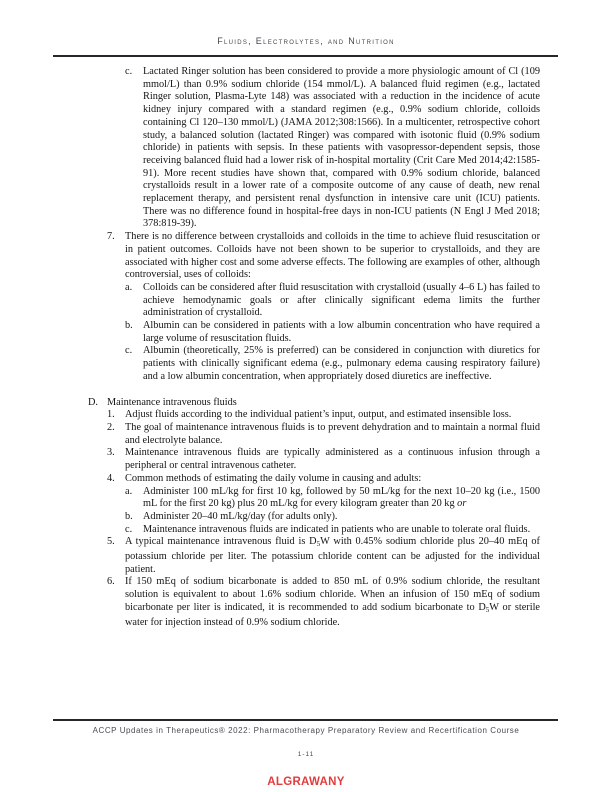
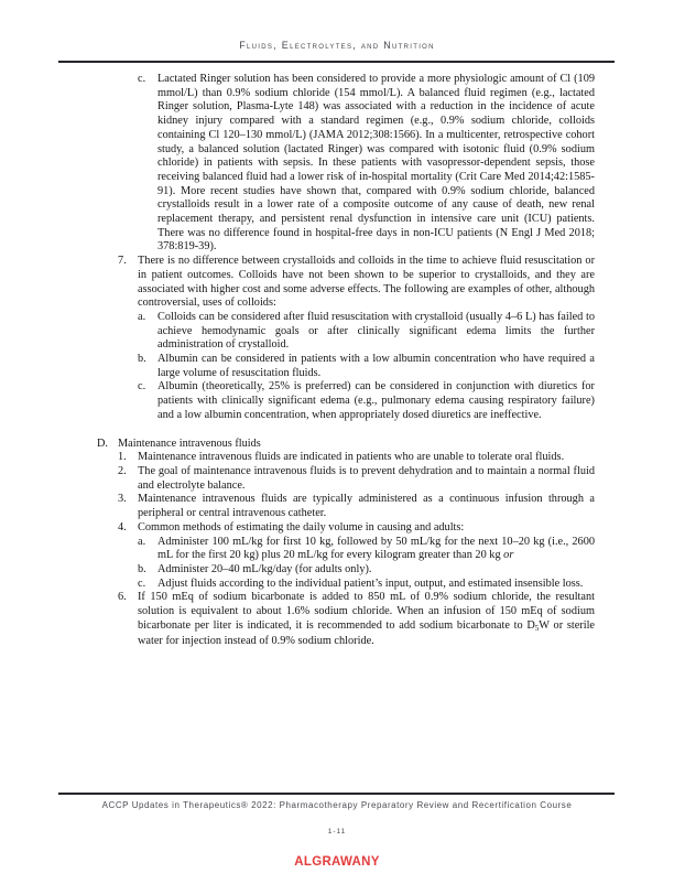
  Fluids, Electrolytes, and Nutrition
  c.
  Lactated Ringer solution has been considered to provide a more physiologic amount of Cl (109 mmol/L) than 0.9% sodium chloride (154 mmol/L). A balanced fluid regimen (e.g., lactated Ringer solution, Plasma-Lyte 148) was associated with a reduction in the incidence of acute kidney injury compared with a standard regimen (e.g., 0.9% sodium chloride, colloids containing Cl 120–130 mmol/L) (JAMA 2012;308:1566). In a multicenter, retrospective cohort study, a balanced solution (lactated Ringer) was compared with isotonic fluid (0.9% sodium chloride) in patients with sepsis. In these patients with vasopressor-dependent sepsis, those receiving balanced fluid had a lower risk of in-hospital mortality (Crit Care Med 2014;42:1585-91). More recent studies have shown that, compared with 0.9% sodium chloride, balanced crystalloids result in a lower rate of a composite outcome of any cause of death, new renal replacement therapy, and persistent renal dysfunction in intensive care unit (ICU) patients. There was no difference found in hospital-free days in non-ICU patients (N Engl J Med 2018; 378:819-39).
  7.
  There is no difference between crystalloids and colloids in the time to achieve fluid resuscitation or in patient outcomes. Colloids have not been shown to be superior to crystalloids, and they are associated with higher cost and some adverse effects. The following are examples of other, although controversial, uses of colloids:
  a.
  Colloids can be considered after fluid resuscitation with crystalloid (usually 4–6 L) has failed to achieve hemodynamic goals or after clinically significant edema limits the further administration of crystalloid.
  b.
  Albumin can be considered in patients with a low albumin concentration who have required a large volume of resuscitation fluids.
  c.
  Albumin (theoretically, 25% is preferred) can be considered in conjunction with diuretics for patients with clinically significant edema (e.g., pulmonary edema causing respiratory failure) and a low albumin concentration, when appropriately dosed diuretics are ineffective.
  D.
  Maintenance intravenous fluids
  1.
- Adjust fluids according to the individual patient’s input, output, and estimated insensible loss.
+ Maintenance intravenous fluids are indicated in patients who are unable to tolerate oral fluids.
  2.
  The goal of maintenance intravenous fluids is to prevent dehydration and to maintain a normal fluid and electrolyte balance.
  3.
  Maintenance intravenous fluids are typically administered as a continuous infusion through a peripheral or central intravenous catheter.
  4.
  Common methods of estimating the daily volume in causing and adults:
  a.
- Administer 100 mL/kg for first 10 kg, followed by 50 mL/kg for the next 10–20 kg (i.e., 1500 mL for the first 20 kg) plus 20 mL/kg for every kilogram greater than 20 kg or
+ Administer 100 mL/kg for first 10 kg, followed by 50 mL/kg for the next 10–20 kg (i.e., 2600 mL for the first 20 kg) plus 20 mL/kg for every kilogram greater than 20 kg or
  b.
  Administer 20–40 mL/kg/day (for adults only).
  c.
- Maintenance intravenous fluids are indicated in patients who are unable to tolerate oral fluids.
+ Adjust fluids according to the individual patient’s input, output, and estimated insensible loss.
- 5.
- A typical maintenance intravenous fluid is D5W with 0.45% sodium chloride plus 20–40 mEq of potassium chloride per liter. The potassium chloride content can be adjusted for the individual patient.
  6.
  If 150 mEq of sodium bicarbonate is added to 850 mL of 0.9% sodium chloride, the resultant solution is equivalent to about 1.6% sodium chloride. When an infusion of 150 mEq of sodium bicarbonate per liter is indicated, it is recommended to add sodium bicarbonate to D5W or sterile water for injection instead of 0.9% sodium chloride.
  ACCP Updates in Therapeutics® 2022: Pharmacotherapy Preparatory Review and Recertification Course
  ALGRAWANY
